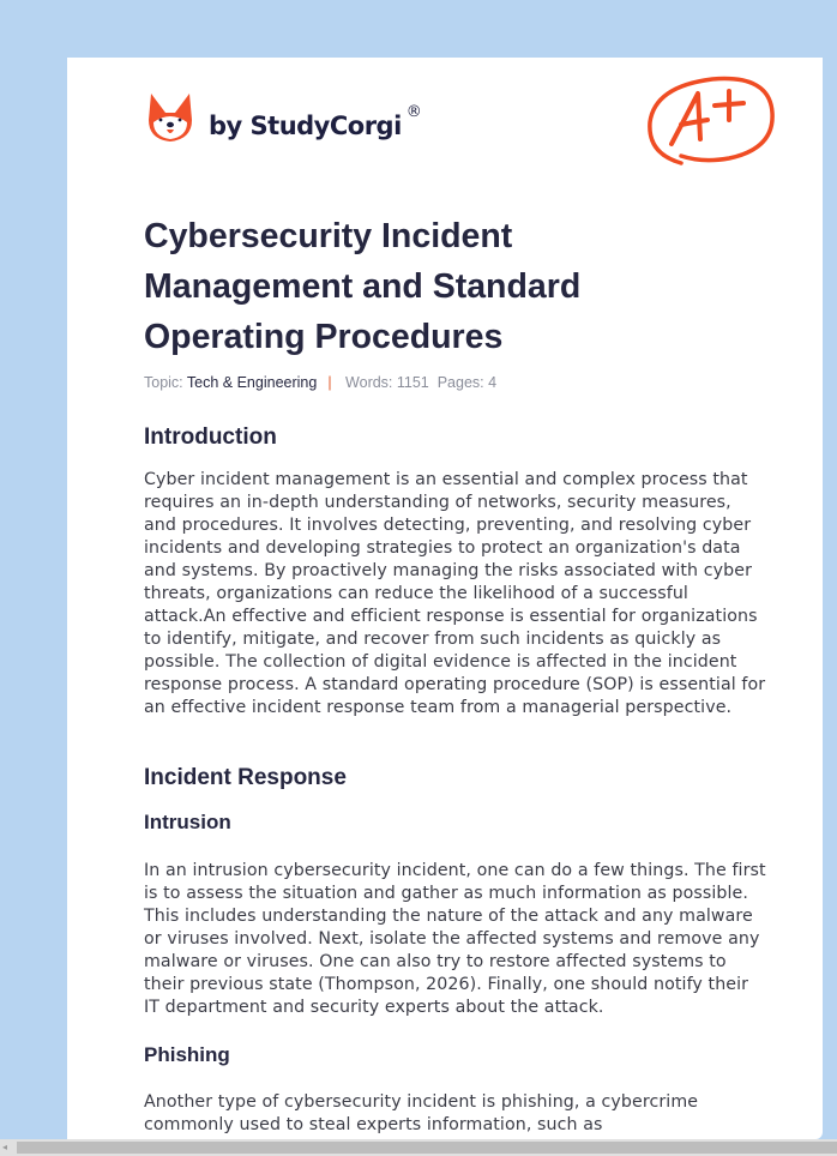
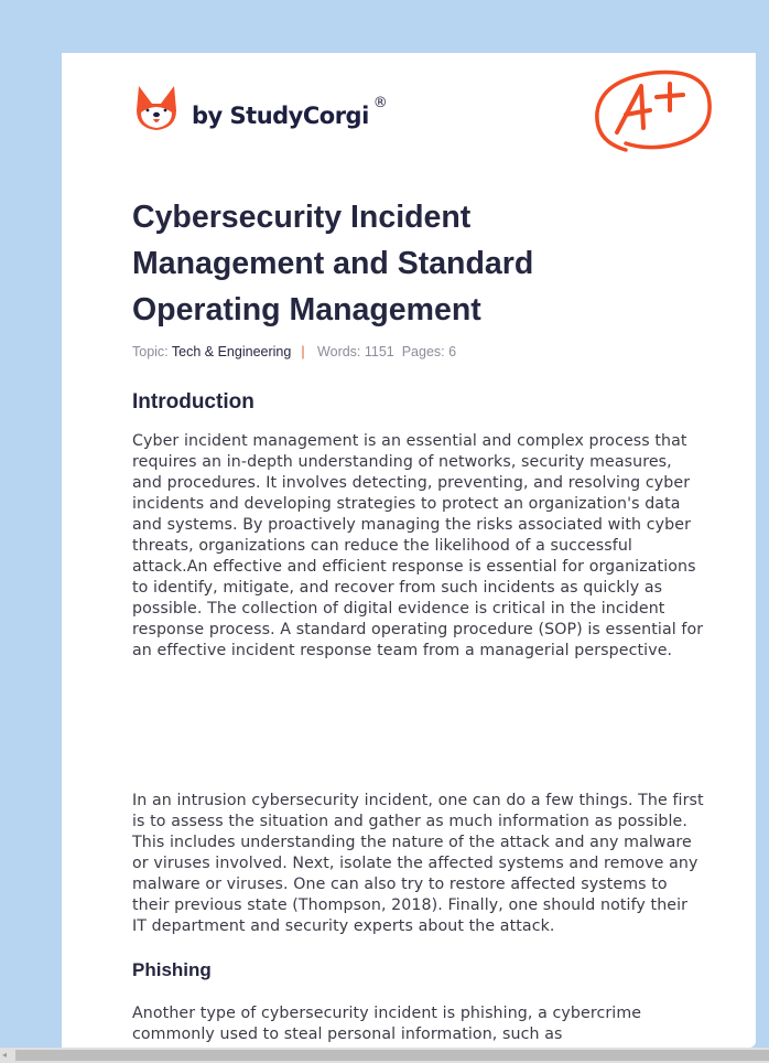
  by StudyCorgi
  ®
- Cybersecurity Incident Management and Standard Operating Procedures
+ Cybersecurity Incident Management and Standard Operating Management
- Topic: Tech & Engineering | Words: 1151 Pages: 4
+ Topic: Tech & Engineering | Words: 1151 Pages: 6
  Introduction
- Cyber incident management is an essential and complex process that requires an in-depth understanding of networks, security measures, and procedures. It involves detecting, preventing, and resolving cyber incidents and developing strategies to protect an organization's data and systems. By proactively managing the risks associated with cyber threats, organizations can reduce the likelihood of a successful attack.An effective and efficient response is essential for organizations to identify, mitigate, and recover from such incidents as quickly as possible. The collection of digital evidence is affected in the incident response process. A standard operating procedure (SOP) is essential for an effective incident response team from a managerial perspective.
+ Cyber incident management is an essential and complex process that requires an in-depth understanding of networks, security measures, and procedures. It involves detecting, preventing, and resolving cyber incidents and developing strategies to protect an organization's data and systems. By proactively managing the risks associated with cyber threats, organizations can reduce the likelihood of a successful attack.An effective and efficient response is essential for organizations to identify, mitigate, and recover from such incidents as quickly as possible. The collection of digital evidence is critical in the incident response process. A standard operating procedure (SOP) is essential for an effective incident response team from a managerial perspective.
- Incident Response
- Intrusion
- In an intrusion cybersecurity incident, one can do a few things. The first is to assess the situation and gather as much information as possible. This includes understanding the nature of the attack and any malware or viruses involved. Next, isolate the affected systems and remove any malware or viruses. One can also try to restore affected systems to their previous state (Thompson, 2026). Finally, one should notify their IT department and security experts about the attack.
+ In an intrusion cybersecurity incident, one can do a few things. The first is to assess the situation and gather as much information as possible. This includes understanding the nature of the attack and any malware or viruses involved. Next, isolate the affected systems and remove any malware or viruses. One can also try to restore affected systems to their previous state (Thompson, 2018). Finally, one should notify their IT department and security experts about the attack.
  Phishing
- Another type of cybersecurity incident is phishing, a cybercrime commonly used to steal experts information, such as
+ Another type of cybersecurity incident is phishing, a cybercrime commonly used to steal personal information, such as
  ◂
